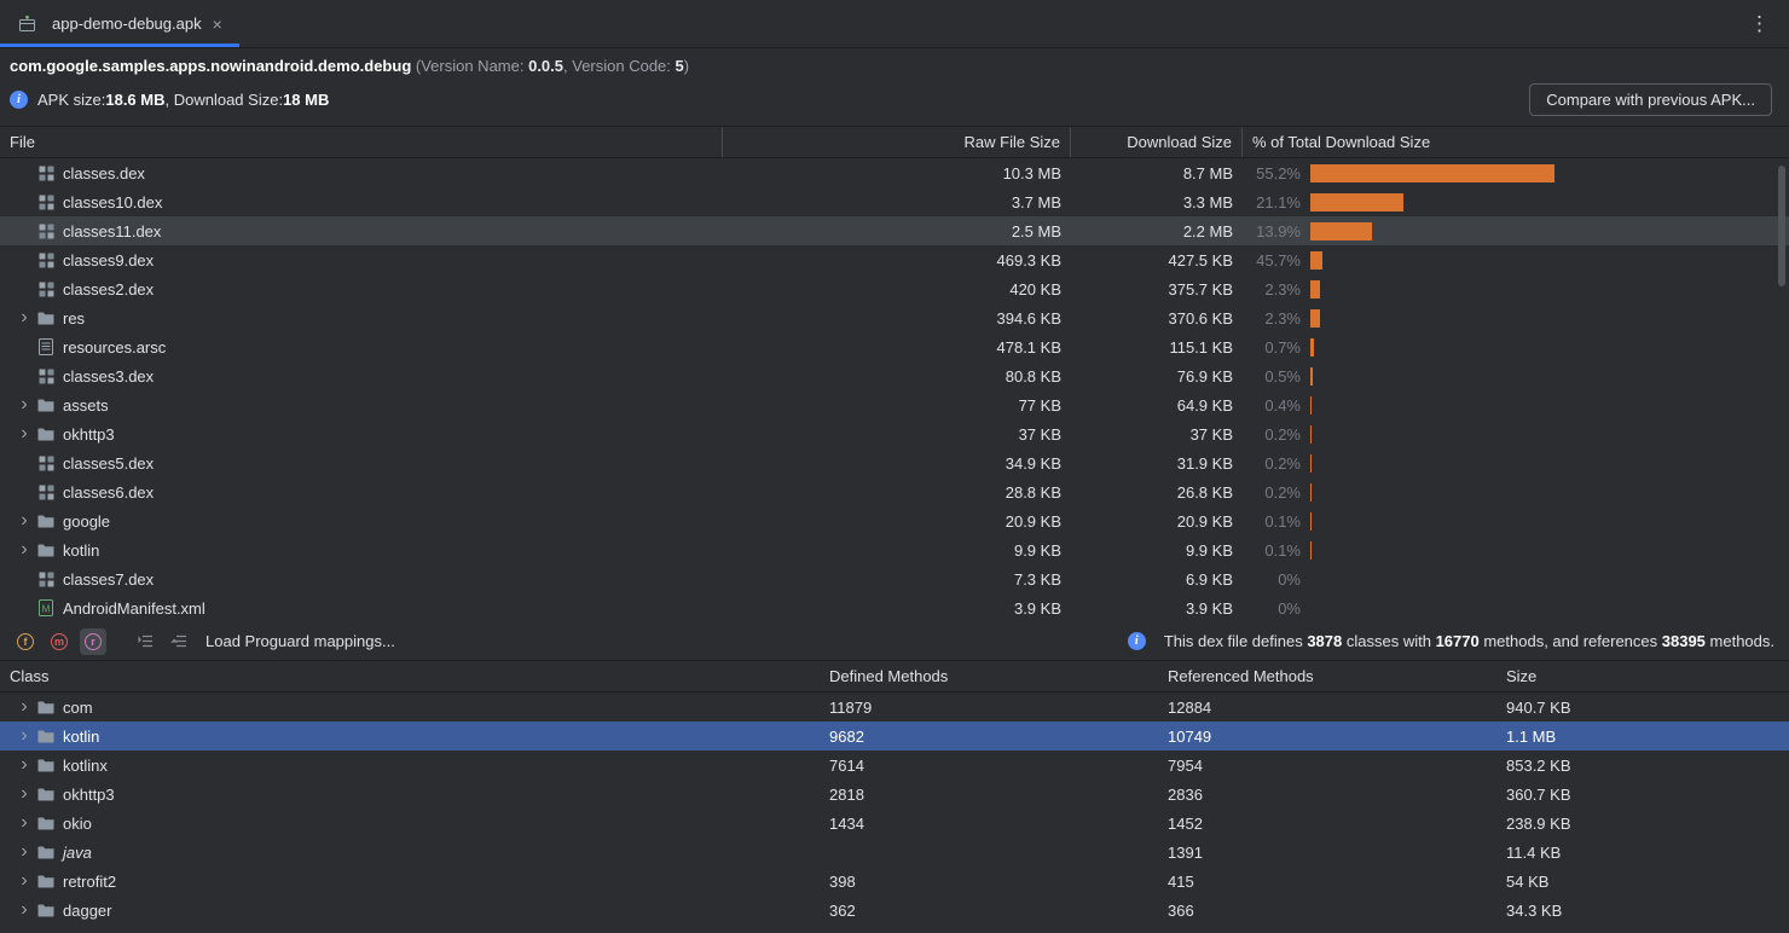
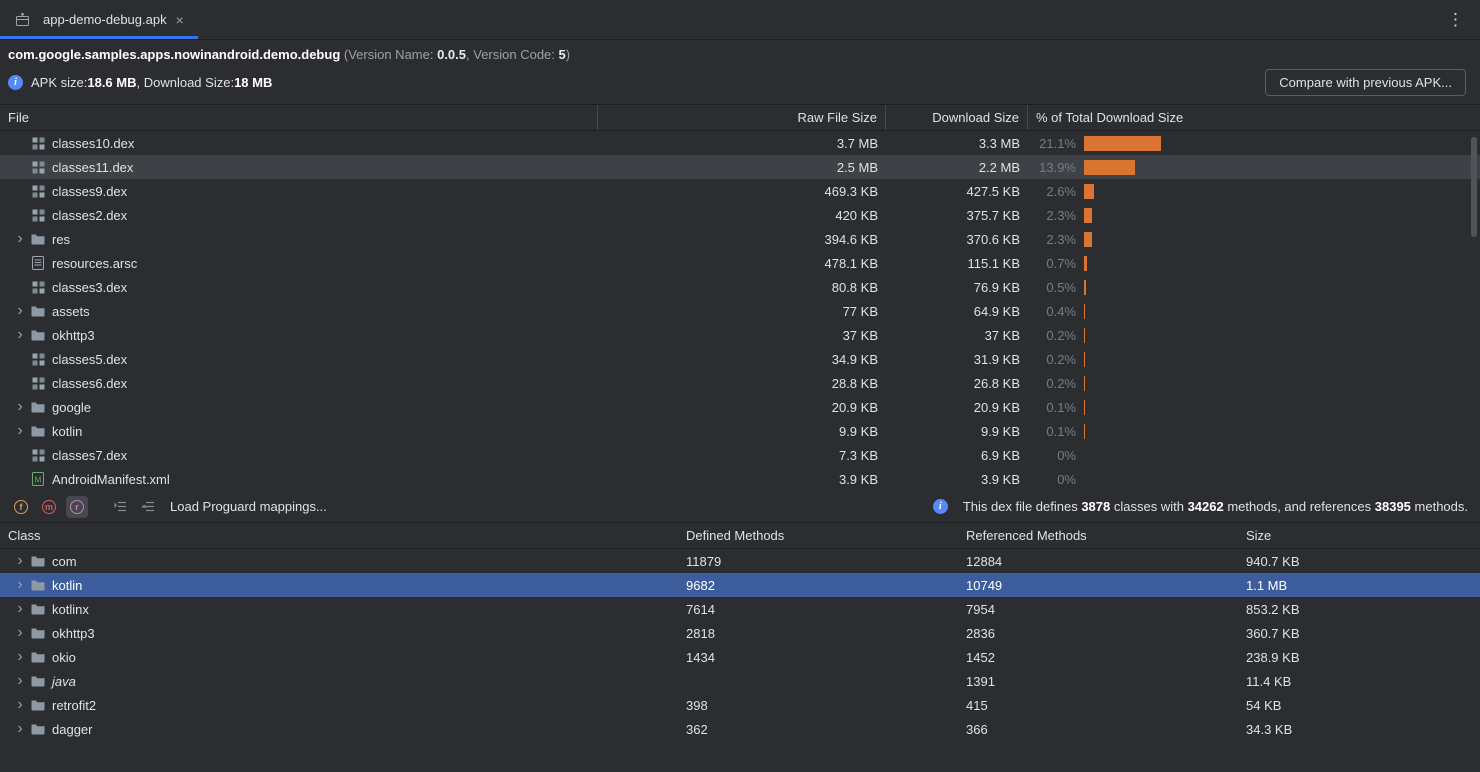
  app-demo-debug.apk
  ×
  ⋮
  com.google.samples.apps.nowinandroid.demo.debug (Version Name: 0.0.5, Version Code: 5)
  i
  APK size:
  18.6 MB
  , Download Size:
  18 MB
  Compare with previous APK...
  File
  Raw File Size
  Download Size
  % of Total Download Size
- classes.dex
- 10.3 MB
- 8.7 MB
- 55.2%
  classes10.dex
  3.7 MB
  3.3 MB
  21.1%
  classes11.dex
  2.5 MB
  2.2 MB
  13.9%
  classes9.dex
  469.3 KB
  427.5 KB
- 45.7%
+ 2.6%
  classes2.dex
  420 KB
  375.7 KB
  2.3%
  ›
  res
  394.6 KB
  370.6 KB
  2.3%
  resources.arsc
  478.1 KB
  115.1 KB
  0.7%
  classes3.dex
  80.8 KB
  76.9 KB
  0.5%
  ›
  assets
  77 KB
  64.9 KB
  0.4%
  ›
  okhttp3
  37 KB
  37 KB
  0.2%
  classes5.dex
  34.9 KB
  31.9 KB
  0.2%
  classes6.dex
  28.8 KB
  26.8 KB
  0.2%
  ›
  google
  20.9 KB
  20.9 KB
  0.1%
  ›
  kotlin
  9.9 KB
  9.9 KB
  0.1%
  classes7.dex
  7.3 KB
  6.9 KB
  0%
  M
  AndroidManifest.xml
  3.9 KB
  3.9 KB
  0%
  f
  m
  r
  Load Proguard mappings...
  i
- This dex file defines 3878 classes with 16770 methods, and references 38395 methods.
+ This dex file defines 3878 classes with 34262 methods, and references 38395 methods.
  Class
  Defined Methods
  Referenced Methods
  Size
  ›
  com
  11879
  12884
  940.7 KB
  ›
  kotlin
  9682
  10749
  1.1 MB
  ›
  kotlinx
  7614
  7954
  853.2 KB
  ›
  okhttp3
  2818
  2836
  360.7 KB
  ›
  okio
  1434
  1452
  238.9 KB
  ›
  java
  1391
  11.4 KB
  ›
  retrofit2
  398
  415
  54 KB
  ›
  dagger
  362
  366
  34.3 KB
